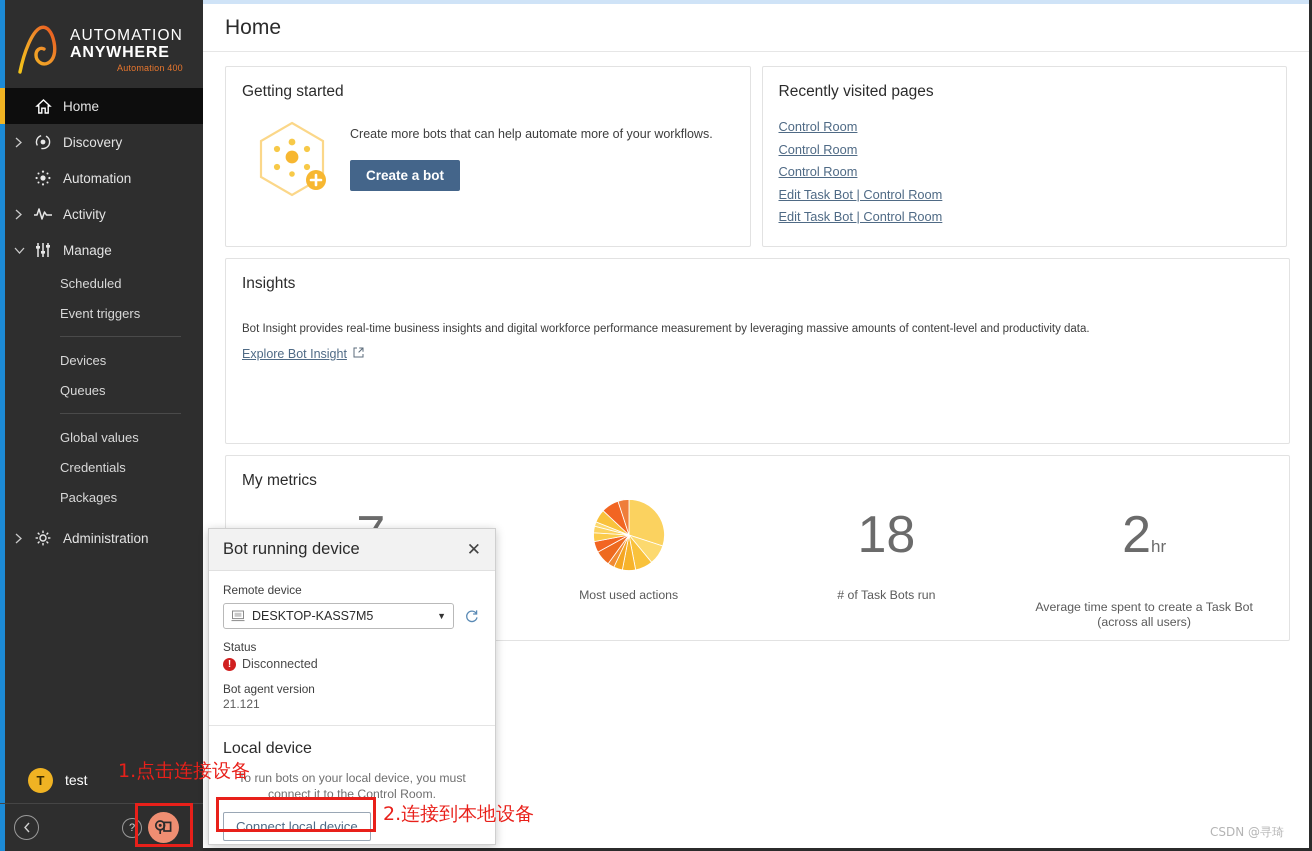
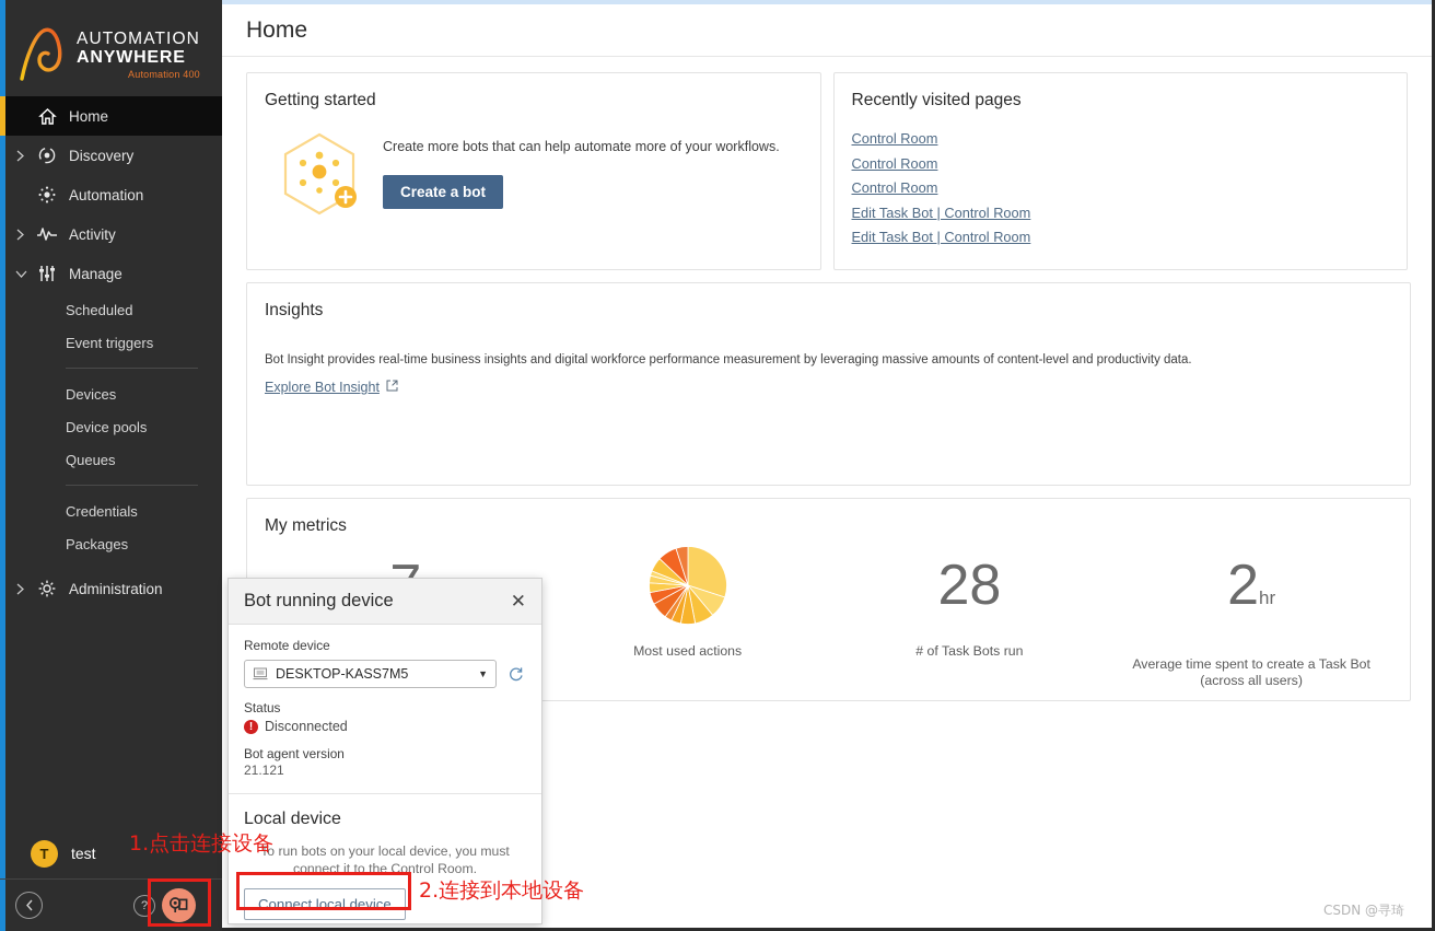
  AUTOMATION
  ANYWHERE
  Automation 400
  Home
  Discovery
  Automation
  Activity
  Manage
  Scheduled
  Event triggers
  Devices
+ Device pools
  Queues
- Global values
  Credentials
  Packages
  Administration
  T
  test
  ?
  Home
  Getting started
  Create more bots that can help automate more of your workflows.
  Create a bot
  Recently visited pages
  Control Room
  Control Room
  Control Room
  Edit Task Bot | Control Room
  Edit Task Bot | Control Room
  Insights
  Bot Insight provides real-time business insights and digital workforce performance measurement by leveraging massive amounts of content-level and productivity data.
  Explore Bot Insight
  My metrics
  Most used actions
- 18
+ 28
  # of Task Bots run
  2hr
  Average time spent to create a Task Bot
  (across all users)
  Bot running device
  ✕
  Remote device
  DESKTOP-KASS7M5
  ▼
  Status
  !
  Disconnected
  Bot agent version
  21.121
  Local device
  To run bots on your local device, you must connect it to the Control Room.
  Connect local device
  1.点击连接设备
  2.连接到本地设备
  CSDN @寻琦
